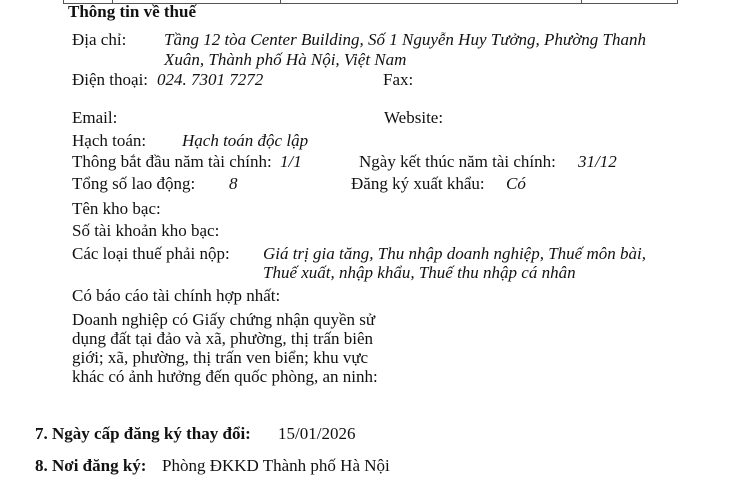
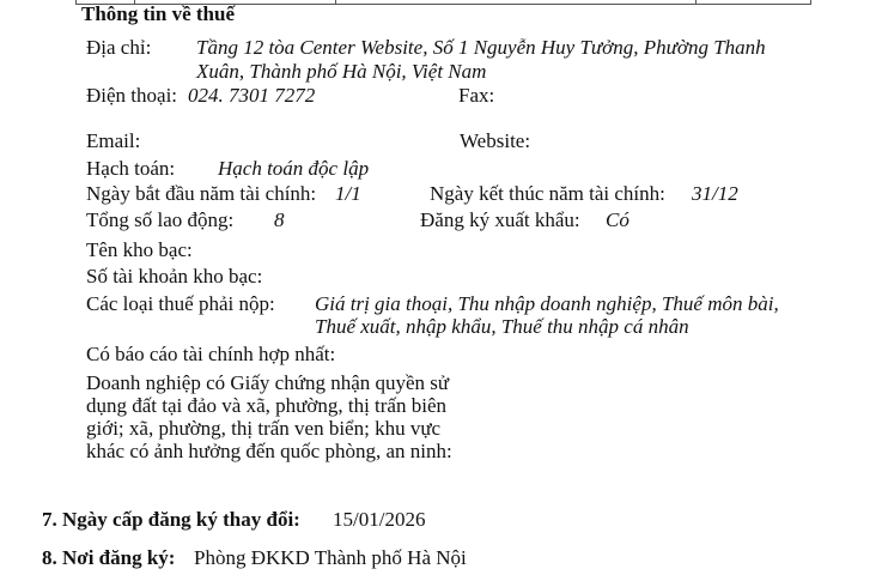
  Thông tin về thuế
  Địa chỉ:
- Tầng 12 tòa Center Building, Số 1 Nguyễn Huy Tưởng, Phường Thanh
+ Tầng 12 tòa Center Website, Số 1 Nguyễn Huy Tưởng, Phường Thanh
  Xuân, Thành phố Hà Nội, Việt Nam
  Điện thoại:
  024. 7301 7272
  Fax:
  Email:
  Website:
  Hạch toán:
  Hạch toán độc lập
- Thông bắt đầu năm tài chính:
+ Ngày bắt đầu năm tài chính:
  1/1
  Ngày kết thúc năm tài chính:
  31/12
  Tổng số lao động:
  8
  Đăng ký xuất khẩu:
  Có
  Tên kho bạc:
  Số tài khoản kho bạc:
  Các loại thuế phải nộp:
- Giá trị gia tăng, Thu nhập doanh nghiệp, Thuế môn bài,
+ Giá trị gia thoại, Thu nhập doanh nghiệp, Thuế môn bài,
  Thuế xuất, nhập khẩu, Thuế thu nhập cá nhân
  Có báo cáo tài chính hợp nhất:
  Doanh nghiệp có Giấy chứng nhận quyền sử
  dụng đất tại đảo và xã, phường, thị trấn biên
  giới; xã, phường, thị trấn ven biển; khu vực
  khác có ảnh hưởng đến quốc phòng, an ninh:
  7. Ngày cấp đăng ký thay đổi:
  15/01/2026
  8. Nơi đăng ký:
  Phòng ĐKKD Thành phố Hà Nội
